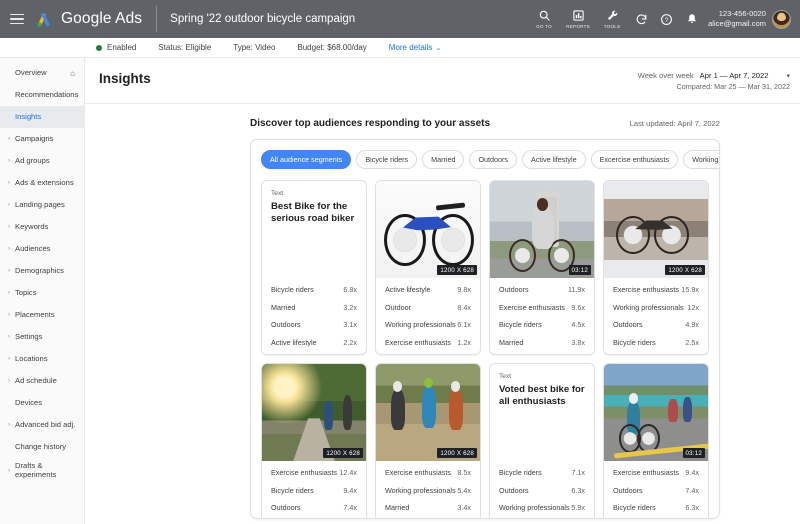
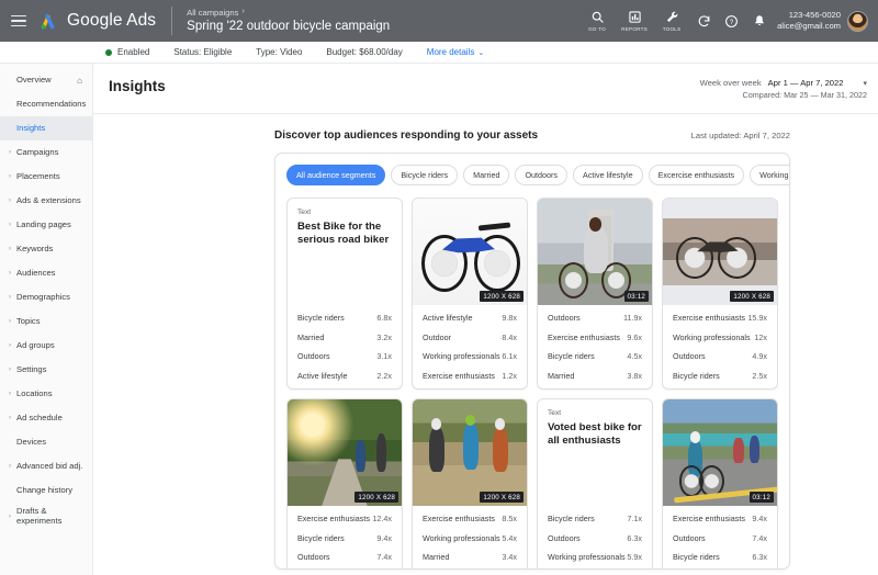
  Google Ads
+ All campaigns
  Spring '22 outdoor bicycle campaign
  123-456-0020
  alice@gmail.com
  Enabled
  Status: Eligible
  Type: Video
  Budget: $68.00/day
  More details
  Overview
  ⌂
  Recommendations
  Insights
  Campaigns
- Ad groups
+ Placements
  Ads & extensions
  Landing pages
  Keywords
  Audiences
  Demographics
  Topics
- Placements
+ Ad groups
  Settings
  Locations
  Ad schedule
  Devices
  Advanced bid adj.
  Change history
  Drafts & experiments
  Insights
  Week over week
  Apr 1 — Apr 7, 2022
  Compared: Mar 25 — Mar 31, 2022
  Discover top audiences responding to your assets
  Last updated: April 7, 2022
  All audience segments
  Bicycle riders
  Married
  Outdoors
  Active lifestyle
  Excercise enthusiasts
  Best Bike for the serious road biker
  Bicycle riders
  6.8x
  Married
  3.2x
  Outdoors
  3.1x
  Active lifestyle
  2.2x
  Active lifestyle
  9.8x
  Outdoor
  8.4x
  Working professionals
  6.1x
  Exercise enthusiasts
  1.2x
  Outdoors
  11.9x
  Exercise enthusiasts
  9.6x
  Bicycle riders
  4.5x
  Married
  3.8x
  Exercise enthusiasts
  15.9x
  Working professionals
  12x
  Outdoors
  4.9x
  Bicycle riders
  2.5x
  Exercise enthusiasts
  12.4x
  Bicycle riders
  9.4x
  Outdoors
  7.4x
  Exercise enthusiasts
  8.5x
  Working professionals
  5.4x
  Married
  3.4x
  Voted best bike for all enthusiasts
  Bicycle riders
  7.1x
  Outdoors
  6.3x
  Working professionals
  5.9x
  Exercise enthusiasts
  9.4x
  Outdoors
  7.4x
  Bicycle riders
  6.3x
